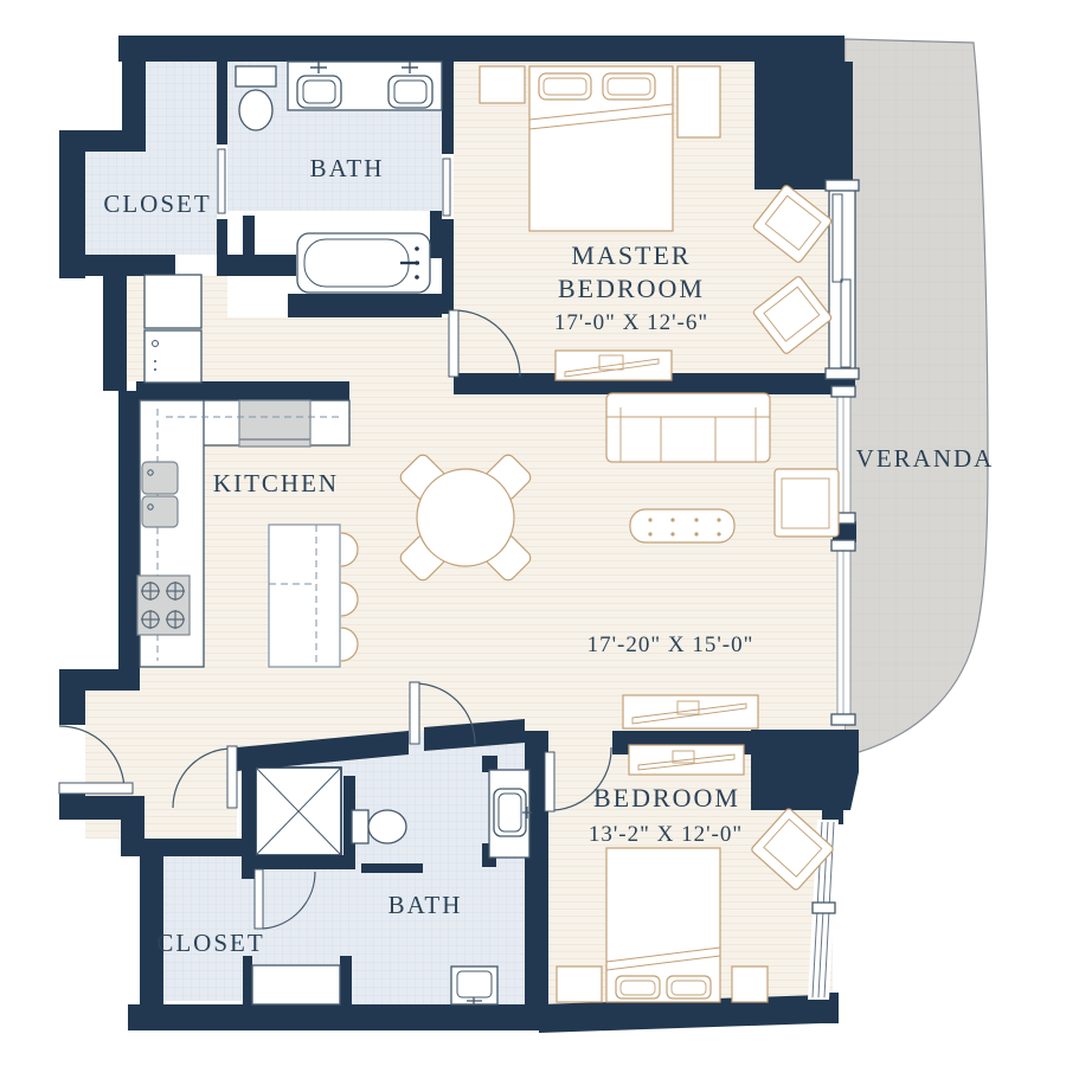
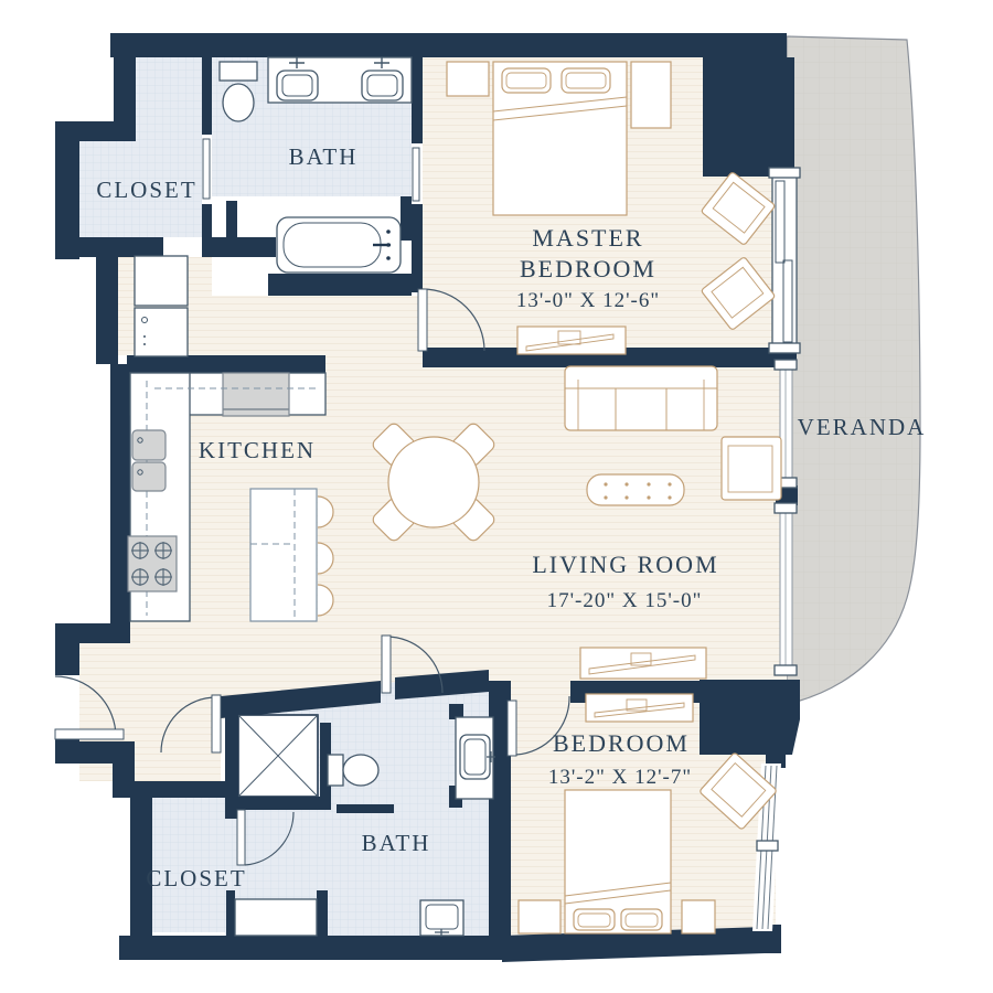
  CLOSET
  BATH
  MASTER
  BEDROOM
- 17'-0" X 12'-6"
+ 13'-0" X 12'-6"
  VERANDA
  KITCHEN
+ LIVING ROOM
  17'-20" X 15'-0"
  BEDROOM
- 13'-2" X 12'-0"
+ 13'-2" X 12'-7"
  CLOSET
  BATH
